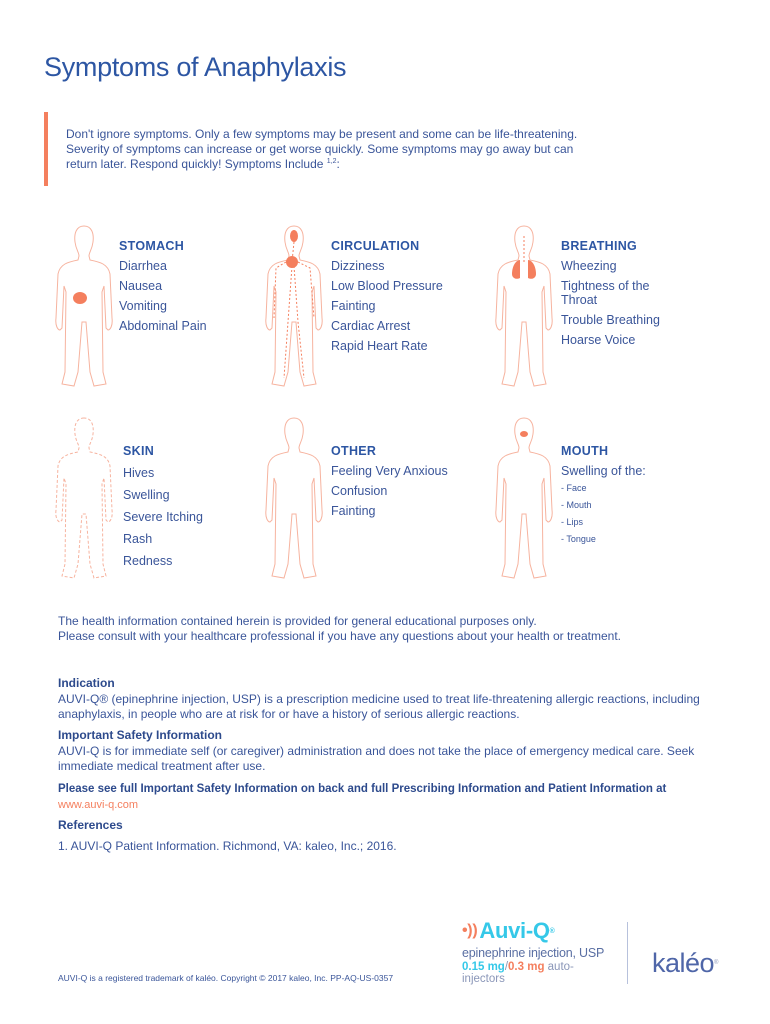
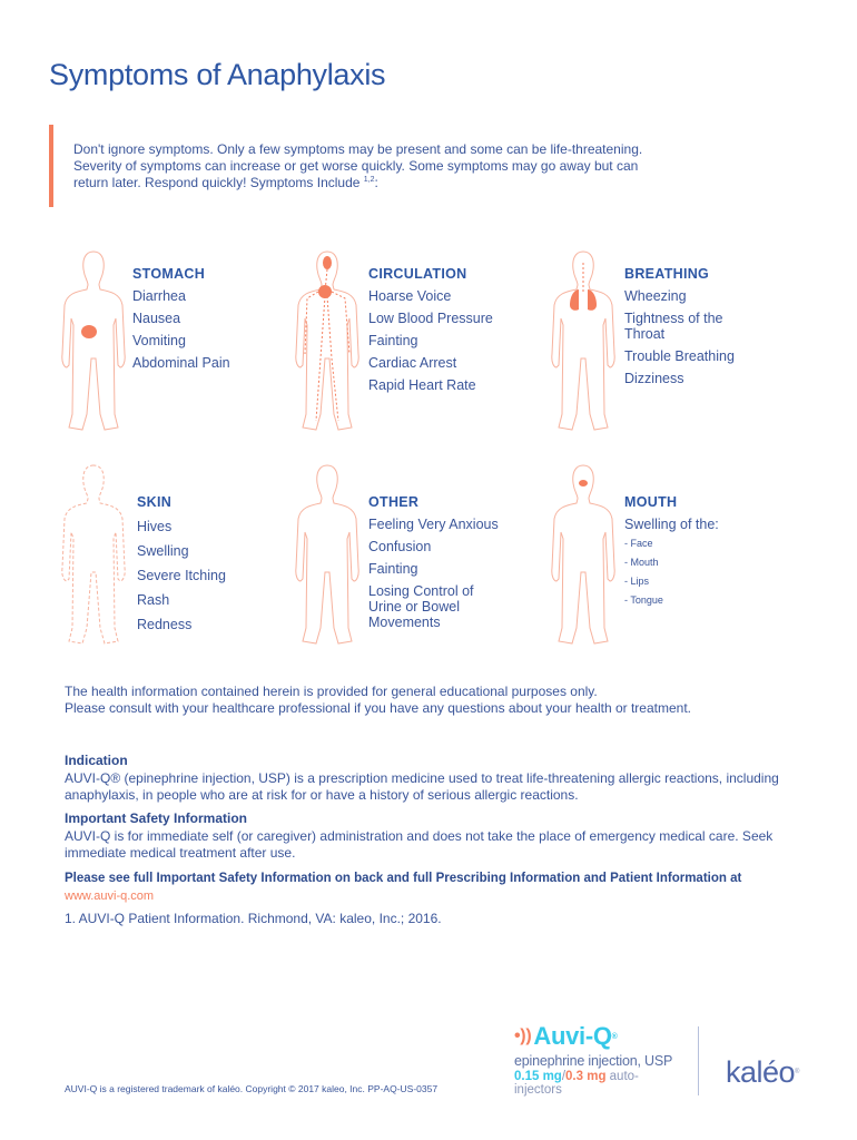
  Symptoms of Anaphylaxis
  Don't ignore symptoms. Only a few symptoms may be present and some can be life-threatening. Severity of symptoms can increase or get worse quickly. Some symptoms may go away but can return later. Respond quickly! Symptoms Include :
  STOMACH
  Diarrhea
  Nausea
  Vomiting
  Abdominal Pain
  CIRCULATION
- Dizziness
+ Hoarse Voice
  Low Blood Pressure
  Fainting
  Cardiac Arrest
  Rapid Heart Rate
  BREATHING
  Wheezing
  Tightness of the Throat
  Trouble Breathing
- Hoarse Voice
+ Dizziness
  SKIN
  Hives
  Swelling
  Severe Itching
  Rash
  Redness
  OTHER
  Feeling Very Anxious
  Confusion
  Fainting
+ Losing Control of Urine or Bowel Movements
  MOUTH
  Swelling of the:
  - Face
  - Mouth
  - Lips
  - Tongue
  The health information contained herein is provided for general educational purposes only.
  Please consult with your healthcare professional if you have any questions about your health or treatment.
  Indication
  AUVI-Q® (epinephrine injection, USP) is a prescription medicine used to treat life-threatening allergic reactions, including anaphylaxis, in people who are at risk for or have a history of serious allergic reactions.
  Important Safety Information
  AUVI-Q is for immediate self (or caregiver) administration and does not take the place of emergency medical care. Seek immediate medical treatment after use.
  Please see full Important Safety Information on back and full Prescribing Information and Patient Information at
  www.auvi-q.com
- References
  1. AUVI-Q Patient Information. Richmond, VA: kaleo, Inc.; 2016.
  AUVI-Q is a registered trademark of kaléo. Copyright © 2017 kaleo, Inc. PP-AQ-US-0357
  •))
  Auvi-Q
  epinephrine injection, USP
  0.15 mg/0.3 mg auto-injectors
  kaléo
